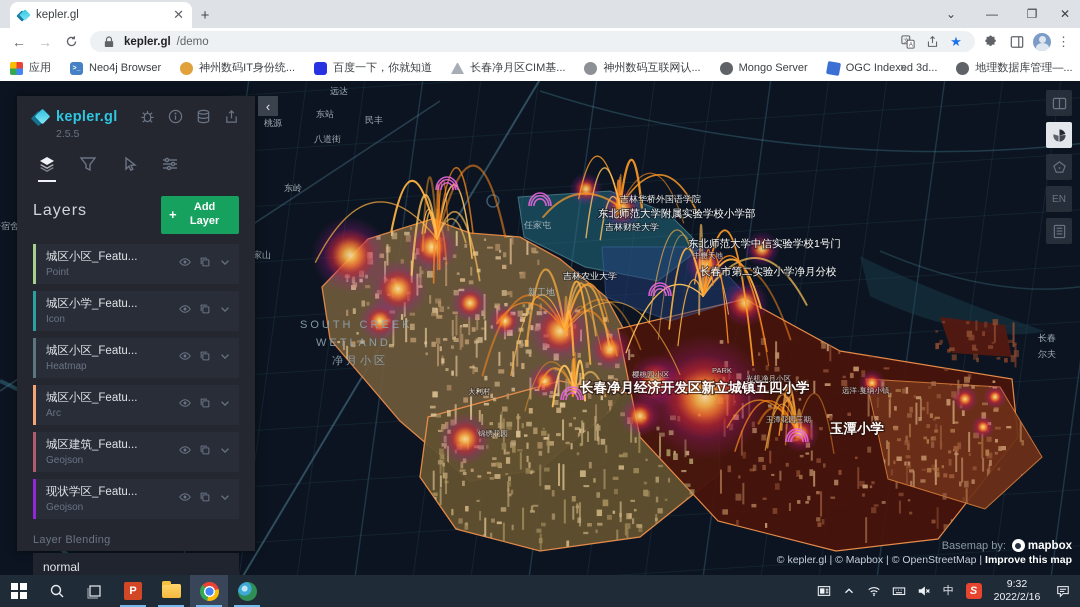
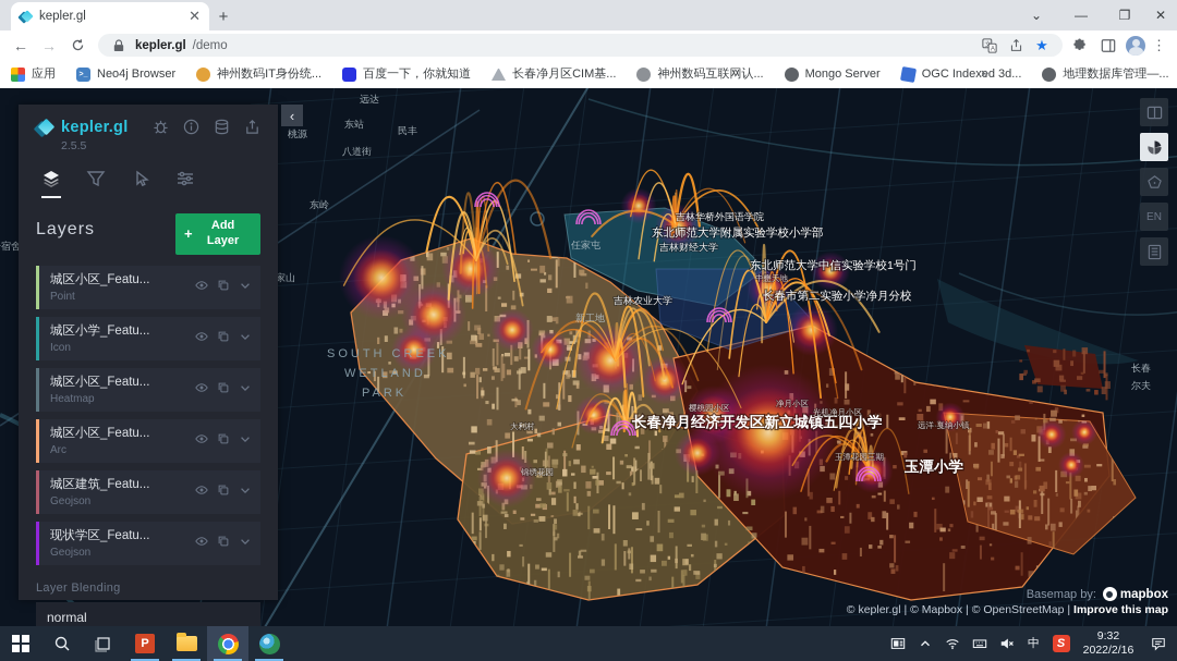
  kepler.gl
  ✕
  +
  ⌄
  —
  ❐
  ✕
  ←
  →
  kepler.gl
  /demo
  ★
  ⋮
  应用
  Neo4j Browser
  神州数码IT身份统...
  百度一下，你就知道
  长春净月区CIM基...
  神州数码互联网认...
  Mongo Server
  OGC Indexed 3d...
  地理数据库管理—...
  »
  远达
  东站
  民丰
  八道街
  桃源
  东岭
  任家屯
  新工地
  长春
  尔夫
  SOUTH CREEK
  WETLAND
- 净月小区
+ PARK
  吉林华桥外国语学院
  东北师范大学附属实验学校小学部
  吉林财经大学
  东北师范大学中信实验学校1号门
  长春市第二实验小学净月分校
  吉林农业大学
  长春净月经济开发区新立城镇五四小学
  玉潭小学
  中懋天地
  樱桃园小区
- PARK
+ 净月小区
  光机净月小区
  玉潭花园三期
  远洋·戛纳小镇
  大利村
  锦绣花园
  kepler.gl
  2.5.5
  Layers
  +
  Add Layer
  城区小区_Featu...
  Point
  城区小学_Featu...
  Icon
  城区小区_Featu...
  Heatmap
  城区小区_Featu...
  Arc
  城区建筑_Featu...
  Geojson
  现状学区_Featu...
  Geojson
  Layer Blending
  normal
  ‹
  EN
  Basemap by:
  mapbox
  © kepler.gl | © Mapbox | © OpenStreetMap | Improve this map
  P
  中
  S
  9:32
  2022/2/16
